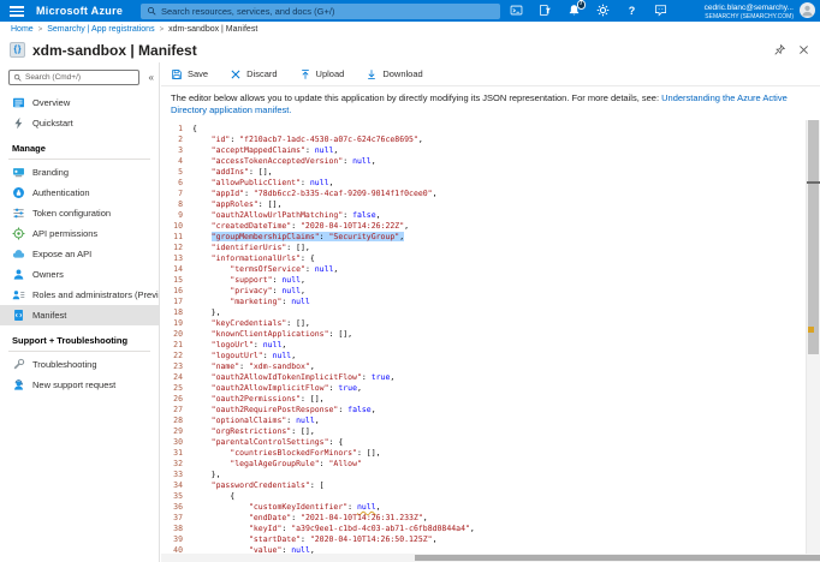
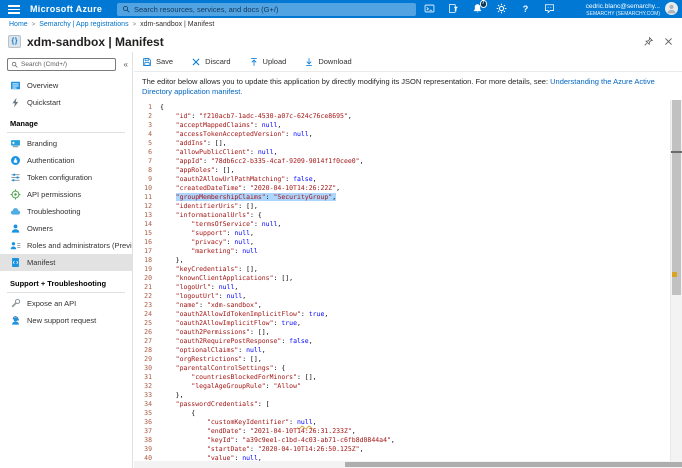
  Microsoft Azure
  Search resources, services, and docs (G+/)
  ?
  xdm-sandbox | Manifest
  «
  Overview
  Quickstart
  Manage
  Branding
  Authentication
  Token configuration
  API permissions
- Expose an API
+ Troubleshooting
  Owners
  Roles and administrators (Previ
  Manifest
  Support + Troubleshooting
- Troubleshooting
+ Expose an API
  New support request
  Save
  Discard
  Upload
  Download
  The editor below allows you to update this application by directly modifying its JSON representation. For more details, see: Understanding the Azure Active Directory application manifest.
  1
  2
  3
  4
  5
  6
  7
  8
  9
  10
  11
  12
  13
  14
  15
  16
  17
  18
  19
  20
  21
  22
  23
  24
  25
  26
  27
  28
  29
  30
  31
  32
  33
  34
  35
  36
  37
  38
  39
  40
  {
  "id": "f210acb7-1adc-4530-a07c-624c76ce8695",
  "acceptMappedClaims": null,
  "accessTokenAcceptedVersion": null,
  "addIns": [],
  "allowPublicClient": null,
  "appId": "78db6cc2-b335-4caf-9209-9014f1f0cee0",
  "appRoles": [],
  "oauth2AllowUrlPathMatching": false,
  "createdDateTime": "2020-04-10T14:26:22Z",
  "groupMembershipClaims": "SecurityGroup",
  "identifierUris": [],
  "informationalUrls": {
  "termsOfService": null,
  "support": null,
  "privacy": null,
  "marketing": null
  },
  "keyCredentials": [],
  "knownClientApplications": [],
  "logoUrl": null,
  "logoutUrl": null,
  "name": "xdm-sandbox",
  "oauth2AllowIdTokenImplicitFlow": true,
  "oauth2AllowImplicitFlow": true,
  "oauth2Permissions": [],
  "oauth2RequirePostResponse": false,
  "optionalClaims": null,
  "orgRestrictions": [],
  "parentalControlSettings": {
  "countriesBlockedForMinors": [],
  "legalAgeGroupRule": "Allow"
  },
  "passwordCredentials": [
  {
  "customKeyIdentifier": null,
  "endDate": "2021-04-10T14:26:31.233Z",
  "keyId": "a39c9ee1-c1bd-4c03-ab71-c6fb8d0844a4",
  "startDate": "2020-04-10T14:26:50.125Z",
  "value": null,
